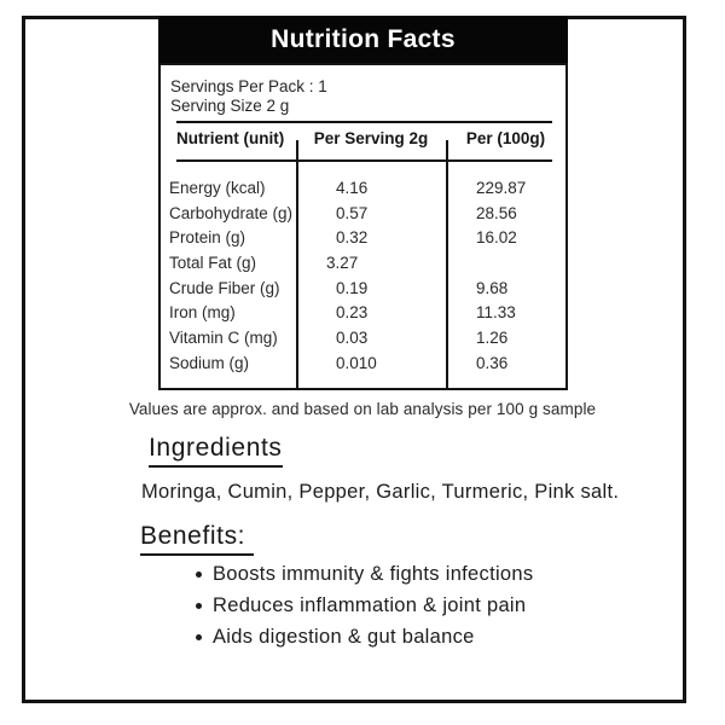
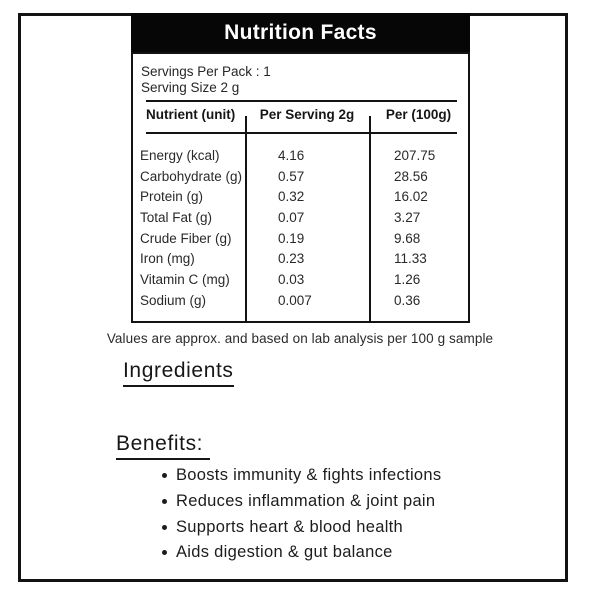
  Nutrition Facts
  Servings Per Pack : 1
  Serving Size 2 g
  Nutrient (unit)
  Per Serving 2g
  Per (100g)
  Energy (kcal)
  4.16
- 229.87
+ 207.75
  Carbohydrate (g)
  0.57
  28.56
  Protein (g)
  0.32
  16.02
  Total Fat (g)
+ 0.07
  3.27
  Crude Fiber (g)
  0.19
  9.68
  Iron (mg)
  0.23
  11.33
  Vitamin C (mg)
  0.03
  1.26
  Sodium (g)
- 0.010
+ 0.007
  0.36
  Values are approx. and based on lab analysis per 100 g sample
  Ingredients
- Moringa, Cumin, Pepper, Garlic, Turmeric, Pink salt.
  Benefits:
  Boosts immunity & fights infections
  Reduces inflammation & joint pain
+ Supports heart & blood health
  Aids digestion & gut balance
